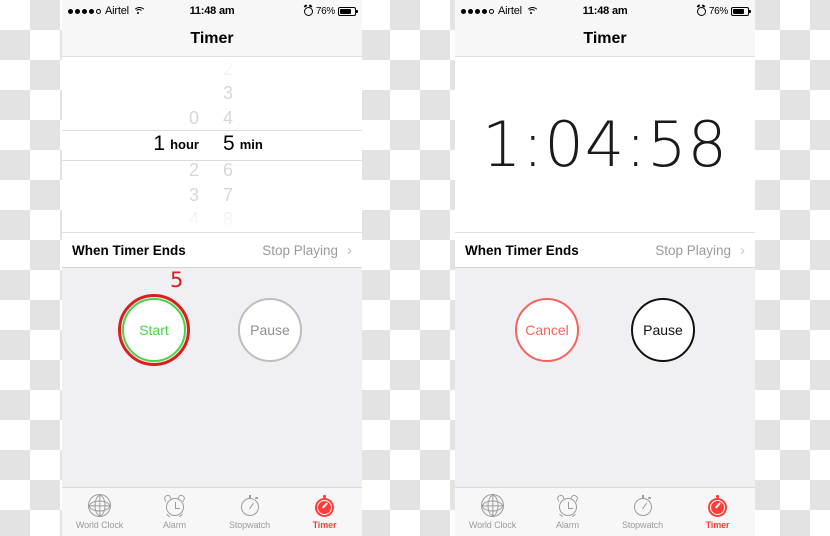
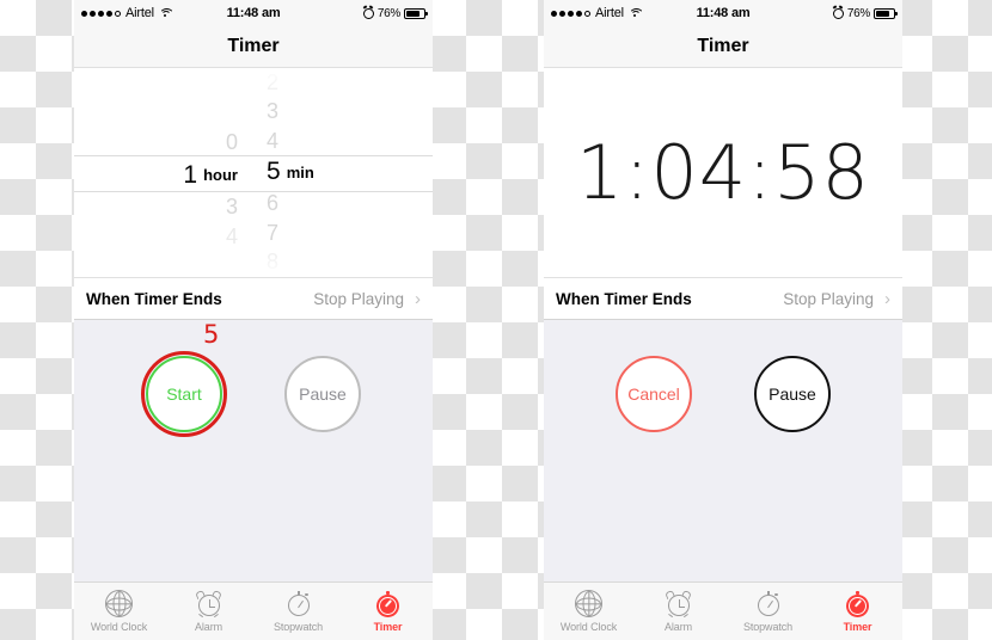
  Airtel
  11:48 am
  76%
  Timer
  0
  1
  hour
- 2
  3
  3
  4
  5
  min
  6
  7
  When Timer Ends
  Stop Playing
  ›
  5
  Start
  Pause
  World Clock
  Alarm
  Stopwatch
  Timer
  Airtel
  11:48 am
  76%
  Timer
  1:04:58
  When Timer Ends
  Stop Playing
  ›
  Cancel
  Pause
  World Clock
  Alarm
  Stopwatch
  Timer
